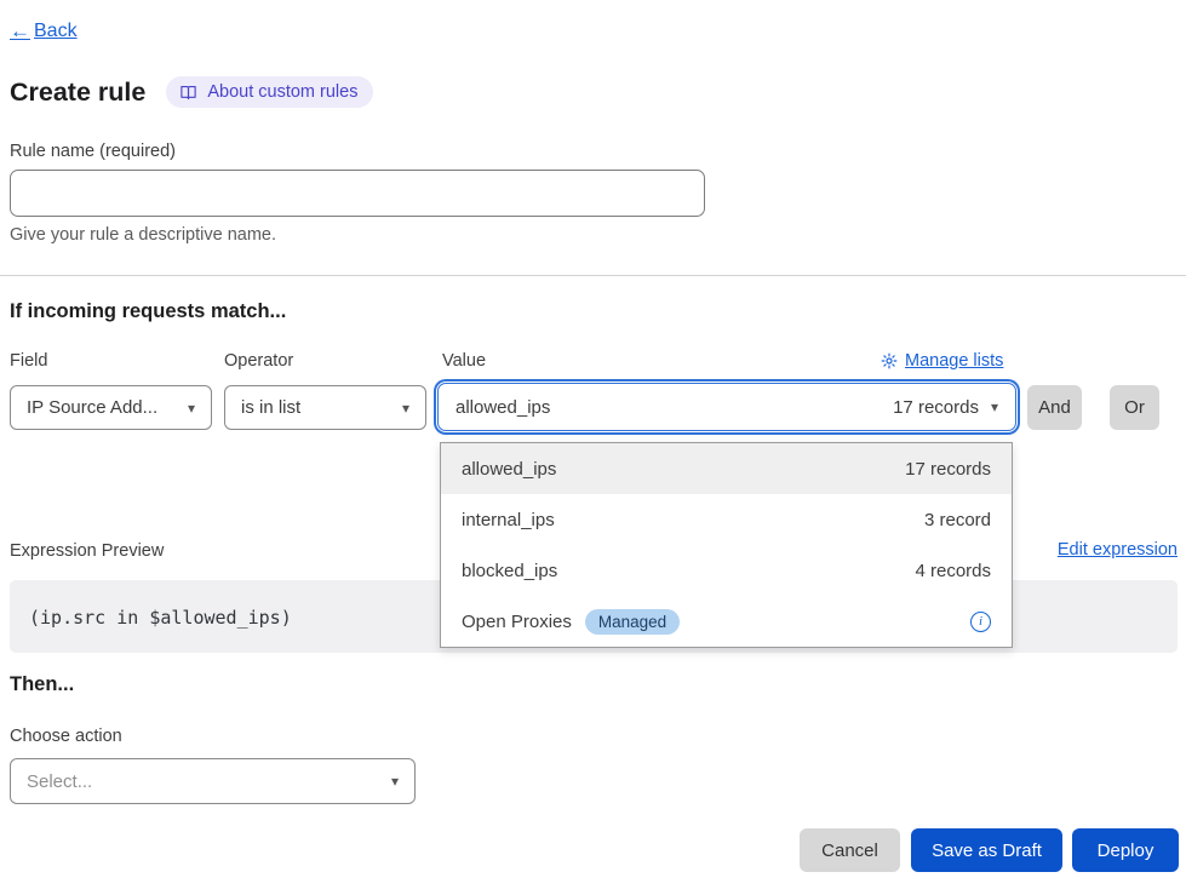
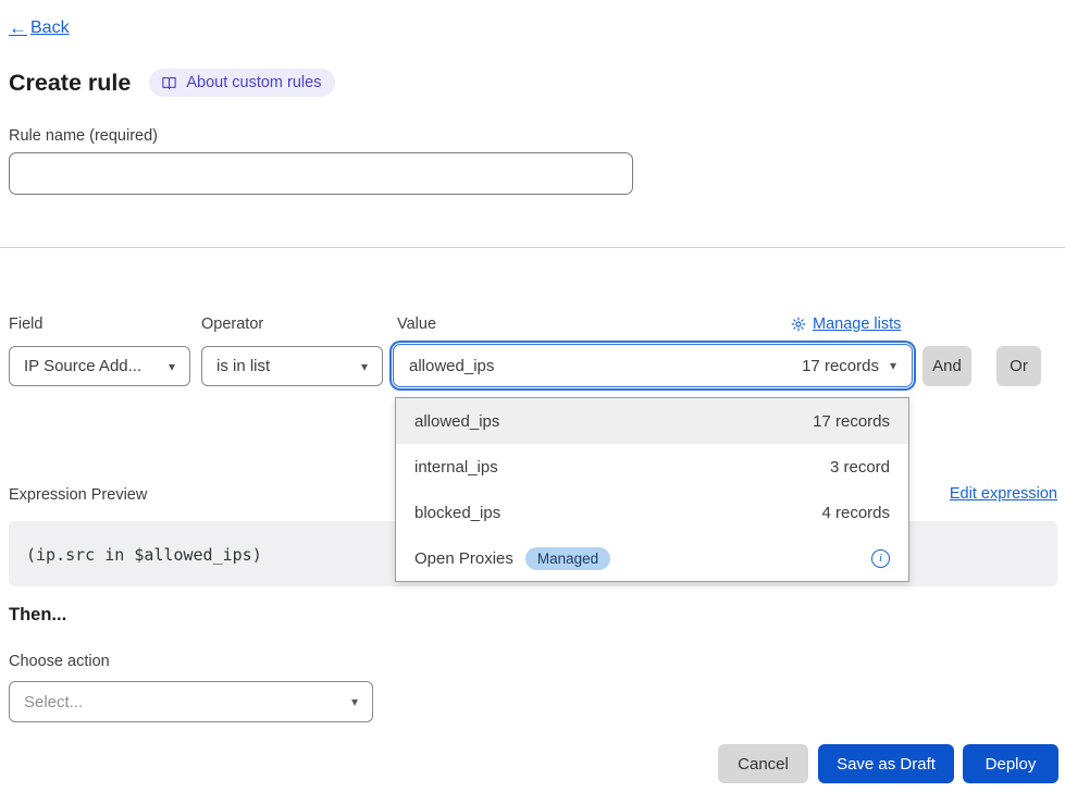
  ←
  Back
  Create rule
  About custom rules
  Rule name (required)
- Give your rule a descriptive name.
- If incoming requests match...
  Field
  Operator
  Value
  Manage lists
  IP Source Add...
  ▾
  is in list
  ▾
  allowed_ips
  17 records
  ▾
  And
  Or
  allowed_ips
  17 records
  internal_ips
  3 record
  blocked_ips
  4 records
  Open Proxies
  Managed
  i
  Expression Preview
  Edit expression
  (ip.src in $allowed_ips)
  Then...
  Choose action
  Select...
  ▾
  Cancel
  Save as Draft
  Deploy
